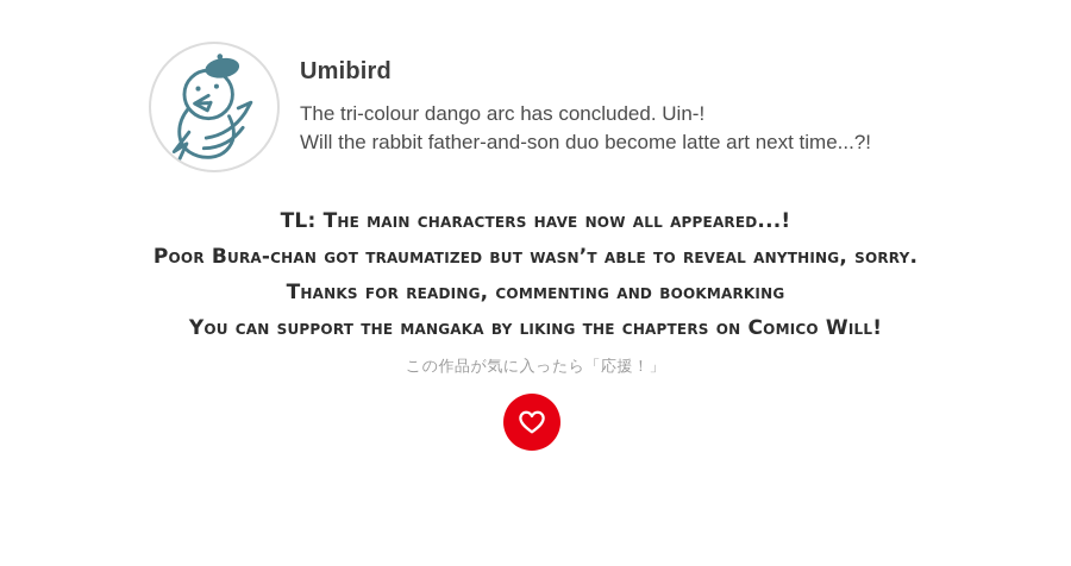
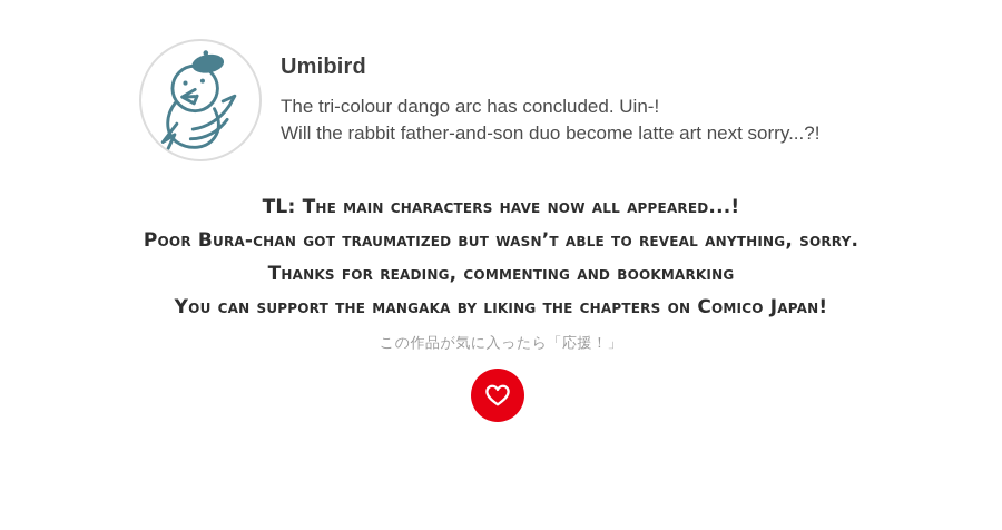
  Umibird
  The tri-colour dango arc has concluded. Uin-!
- Will the rabbit father-and-son duo become latte art next time...?!
+ Will the rabbit father-and-son duo become latte art next sorry...?!
  TL: The main characters have now all appeared...!
  Poor Bura-chan got traumatized but wasn’t able to reveal anything, sorry.
  Thanks for reading, commenting and bookmarking
- You can support the mangaka by liking the chapters on Comico Will!
+ You can support the mangaka by liking the chapters on Comico Japan!
  この作品が気に入ったら「応援！」
